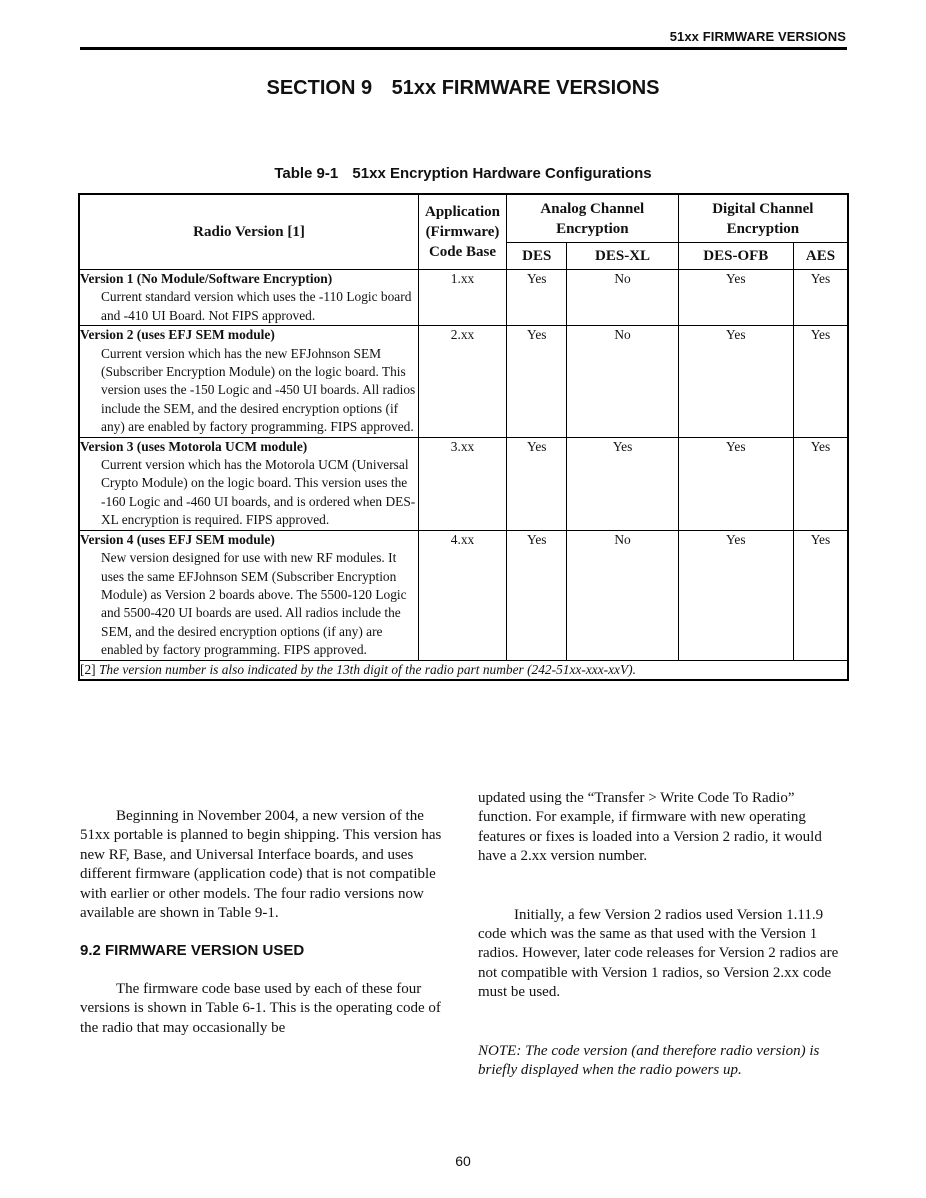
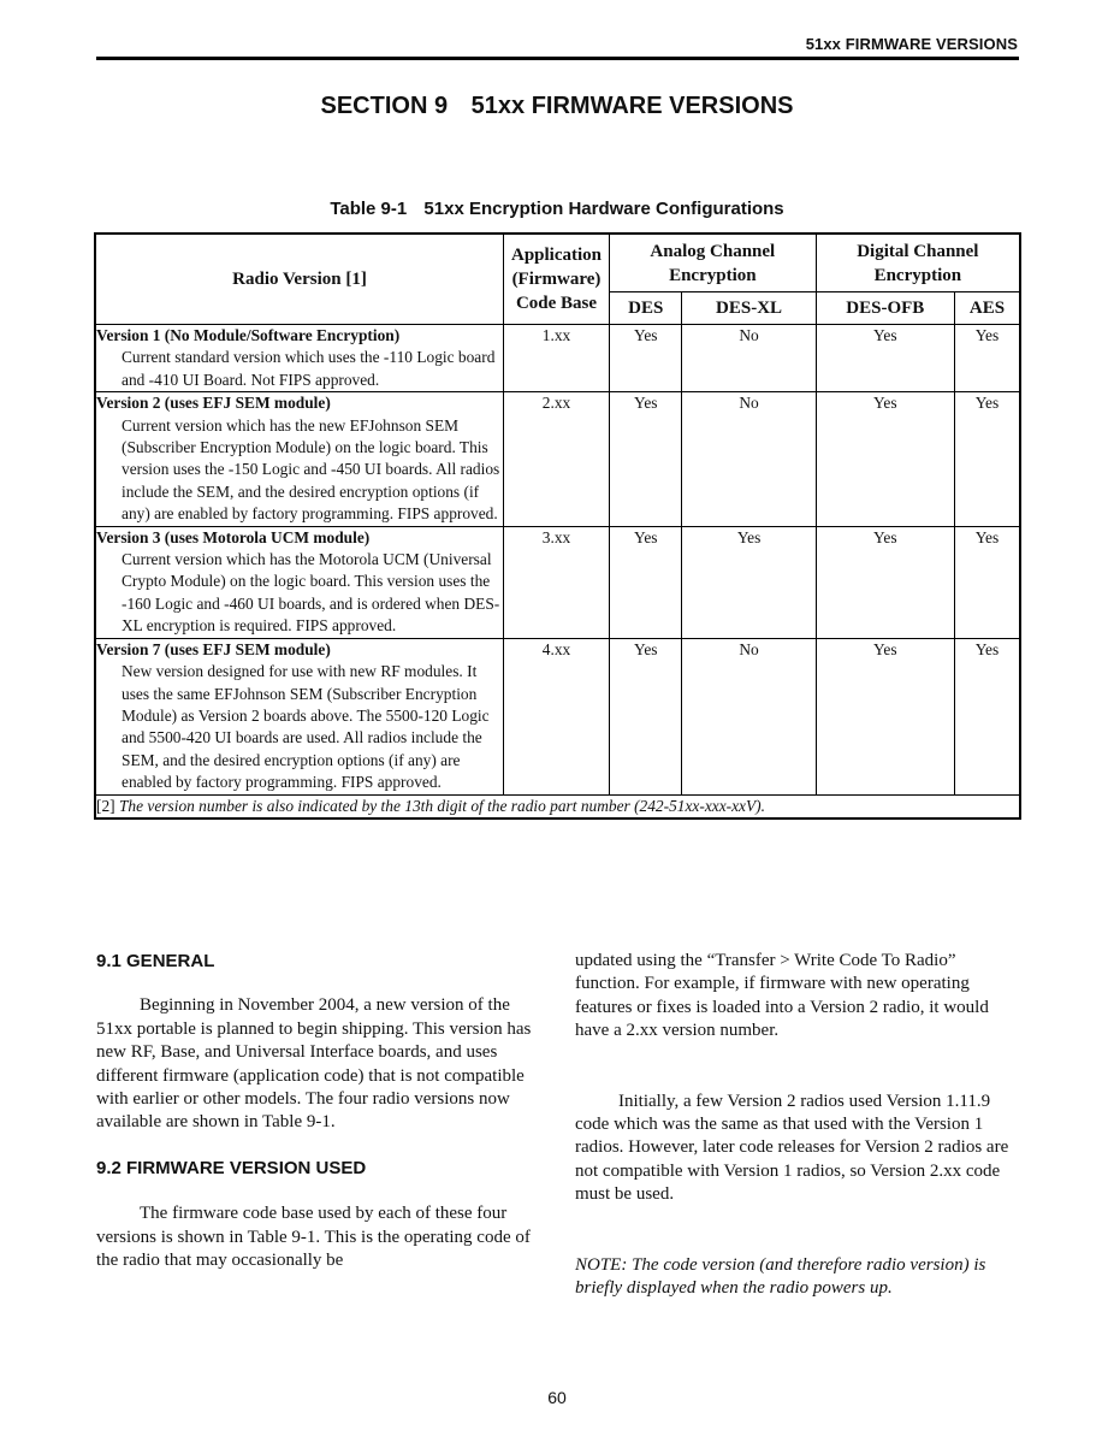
  51xx FIRMWARE VERSIONS
  SECTION 9 51xx FIRMWARE VERSIONS
  Table 9-1 51xx Encryption Hardware Configurations
  Radio Version [1]	Application (Firmware) Code Base	Analog Channel Encryption	Digital Channel Encryption
  DES	DES-XL	DES-OFB	AES
  Version 1 (No Module/Software Encryption) Current standard version which uses the -110 Logic board and -410 UI Board. Not FIPS approved.	1.xx	Yes	No	Yes	Yes
  Version 2 (uses EFJ SEM module) Current version which has the new EFJohnson SEM (Subscriber Encryption Module) on the logic board. This version uses the -150 Logic and -450 UI boards. All radios include the SEM, and the desired encryption options (if any) are enabled by factory programming. FIPS approved.	2.xx	Yes	No	Yes	Yes
  Version 3 (uses Motorola UCM module) Current version which has the Motorola UCM (Universal Crypto Module) on the logic board. This version uses the -160 Logic and -460 UI boards, and is ordered when DES-XL encryption is required. FIPS approved.	3.xx	Yes	Yes	Yes	Yes
- Version 4 (uses EFJ SEM module) New version designed for use with new RF modules. It uses the same EFJohnson SEM (Subscriber Encryption Module) as Version 2 boards above. The 5500-120 Logic and 5500-420 UI boards are used. All radios include the SEM, and the desired encryption options (if any) are enabled by factory programming. FIPS approved.	4.xx	Yes	No	Yes	Yes
+ Version 7 (uses EFJ SEM module) New version designed for use with new RF modules. It uses the same EFJohnson SEM (Subscriber Encryption Module) as Version 2 boards above. The 5500-120 Logic and 5500-420 UI boards are used. All radios include the SEM, and the desired encryption options (if any) are enabled by factory programming. FIPS approved.	4.xx	Yes	No	Yes	Yes
  [2] The version number is also indicated by the 13th digit of the radio part number (242-51xx-xxx-xxV).
+ 9.1 GENERAL
  Beginning in November 2004, a new version of the 51xx portable is planned to begin shipping. This version has new RF, Base, and Universal Interface boards, and uses different firmware (application code) that is not compatible with earlier or other models. The four radio versions now available are shown in Table 9-1.
  9.2 FIRMWARE VERSION USED
- The firmware code base used by each of these four versions is shown in Table 6-1. This is the operating code of the radio that may occasionally be
+ The firmware code base used by each of these four versions is shown in Table 9-1. This is the operating code of the radio that may occasionally be
  updated using the “Transfer > Write Code To Radio” function. For example, if firmware with new operating features or fixes is loaded into a Version 2 radio, it would have a 2.xx version number.
  Initially, a few Version 2 radios used Version 1.11.9 code which was the same as that used with the Version 1 radios. However, later code releases for Version 2 radios are not compatible with Version 1 radios, so Version 2.xx code must be used.
  NOTE: The code version (and therefore radio version) is briefly displayed when the radio powers up.
  60
